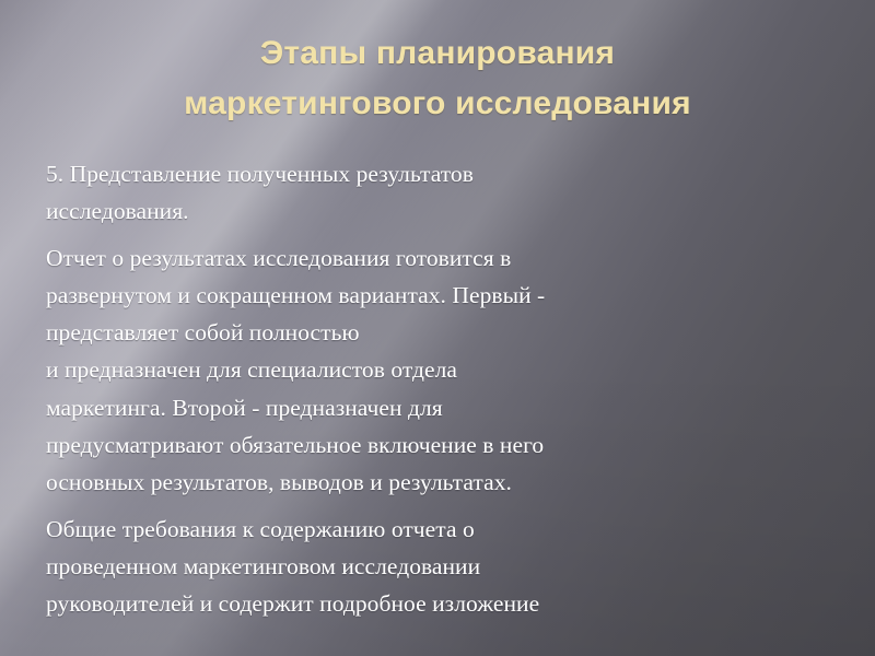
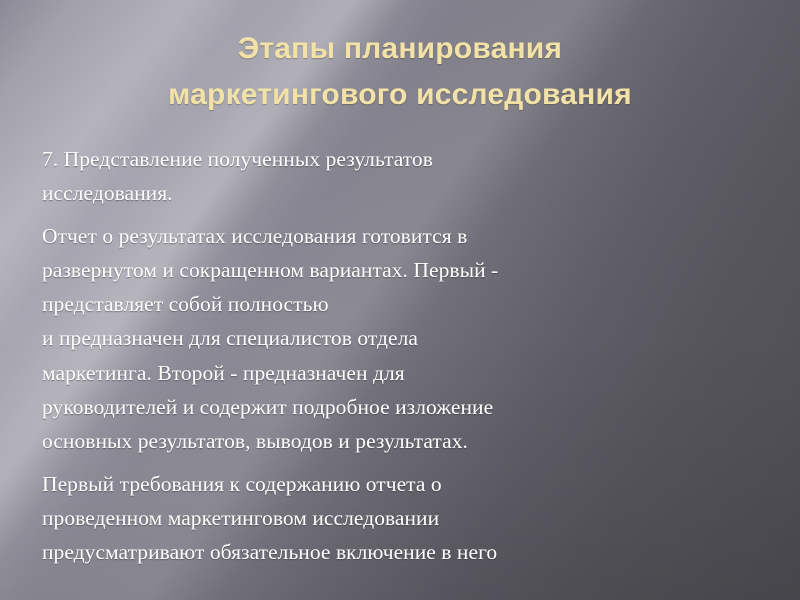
  Этапы планирования
  маркетингового исследования
- 5. Представление полученных результатов
+ 7. Представление полученных результатов
  исследования.
  Отчет о результатах исследования готовится в
  развернутом и сокращенном вариантах. Первый -
  представляет собой полностью
  и предназначен для специалистов отдела
  маркетинга. Второй - предназначен для
- предусматривают обязательное включение в него
+ руководителей и содержит подробное изложение
  основных результатов, выводов и результатах.
- Общие требования к содержанию отчета о
+ Первый требования к содержанию отчета о
  проведенном маркетинговом исследовании
- руководителей и содержит подробное изложение
+ предусматривают обязательное включение в него
